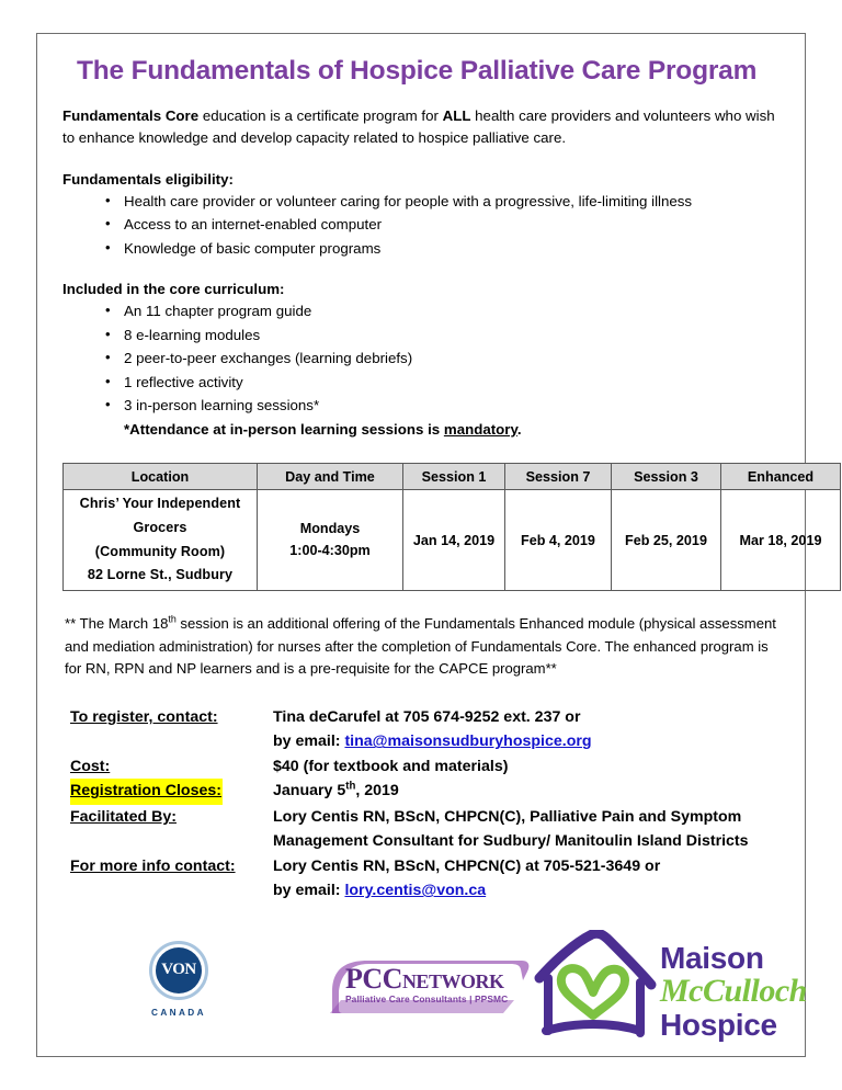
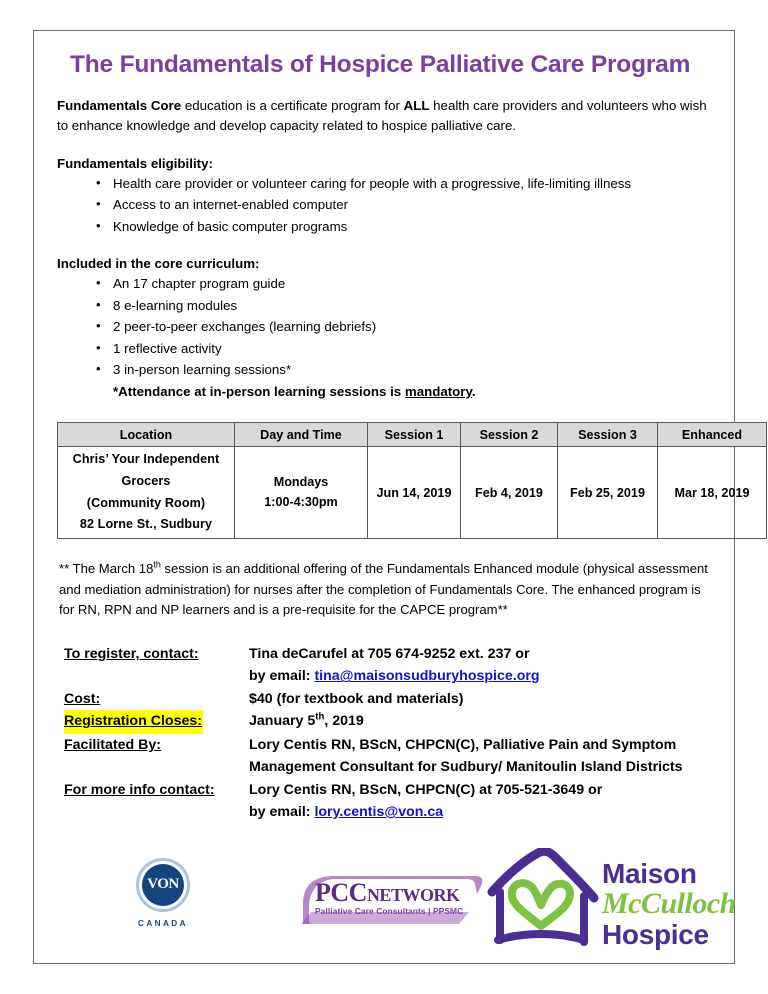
  The Fundamentals of Hospice Palliative Care Program
  Fundamentals Core education is a certificate program for ALL health care providers and volunteers who wish to enhance knowledge and develop capacity related to hospice palliative care.
  Fundamentals eligibility:
  Health care provider or volunteer caring for people with a progressive, life-limiting illness
  Access to an internet-enabled computer
  Knowledge of basic computer programs
  Included in the core curriculum:
- An 11 chapter program guide
+ An 17 chapter program guide
  8 e-learning modules
  2 peer-to-peer exchanges (learning debriefs)
  1 reflective activity
  3 in-person learning sessions*
  *Attendance at in-person learning sessions is mandatory.
- Location	Day and Time	Session 1	Session 7	Session 3	Enhanced
+ Location	Day and Time	Session 1	Session 2	Session 3	Enhanced
- Chris’ Your Independent Grocers (Community Room) 82 Lorne St., Sudbury	Mondays 1:00-4:30pm	Jan 14, 2019	Feb 4, 2019	Feb 25, 2019	Mar 18, 2019
+ Chris’ Your Independent Grocers (Community Room) 82 Lorne St., Sudbury	Mondays 1:00-4:30pm	Jun 14, 2019	Feb 4, 2019	Feb 25, 2019	Mar 18, 2019
  ** The March 18th session is an additional offering of the Fundamentals Enhanced module (physical assessment and mediation administration) for nurses after the completion of Fundamentals Core. The enhanced program is for RN, RPN and NP learners and is a pre-requisite for the CAPCE program**
  To register, contact:
  Tina deCarufel at 705 674-9252 ext. 237 or
  by email: tina@maisonsudburyhospice.org
  Cost:
  $40 (for textbook and materials)
  Registration Closes:
  January 5th, 2019
  Facilitated By:
  Lory Centis RN, BScN, CHPCN(C), Palliative Pain and Symptom
  Management Consultant for Sudbury/ Manitoulin Island Districts
  For more info contact:
  Lory Centis RN, BScN, CHPCN(C) at 705-521-3649 or
  by email: lory.centis@von.ca
  VON
  CANADA
  PCCNETWORK
  Palliative Care Consultants | PPSMC
  Maison
  McCulloch
  Hospice
